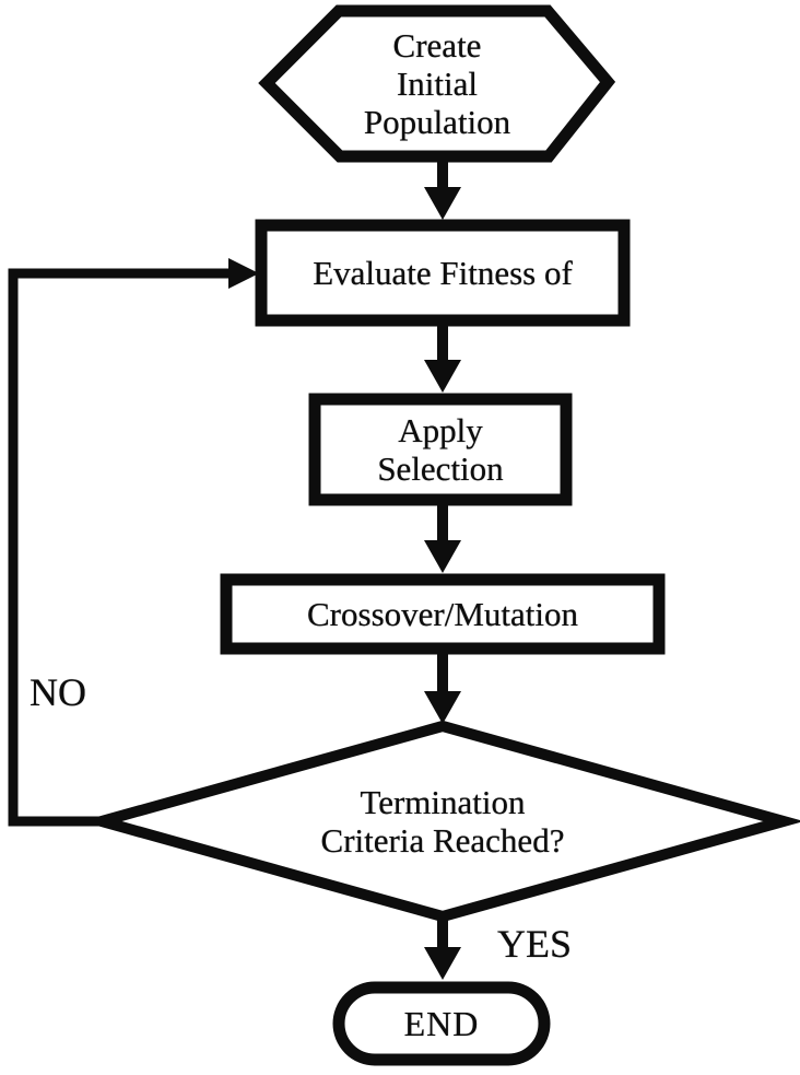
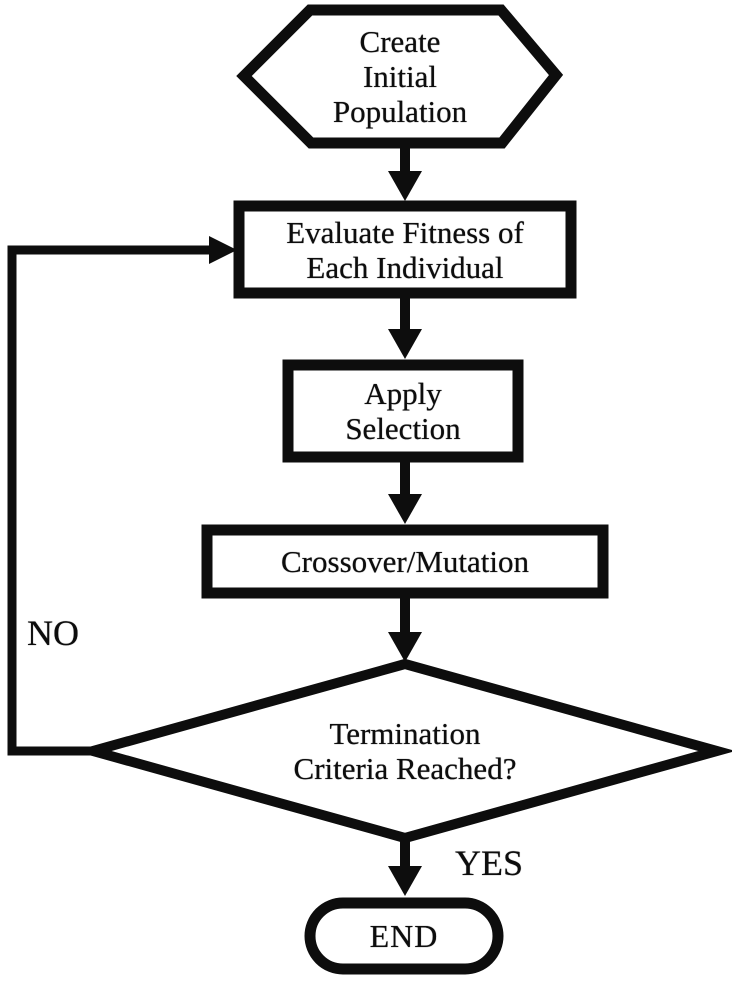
  Create
  Initial
  Population
  Evaluate Fitness of
+ Each Individual
  Apply
  Selection
  Crossover/Mutation
  Termination
  Criteria Reached?
  END
  NO
  YES
